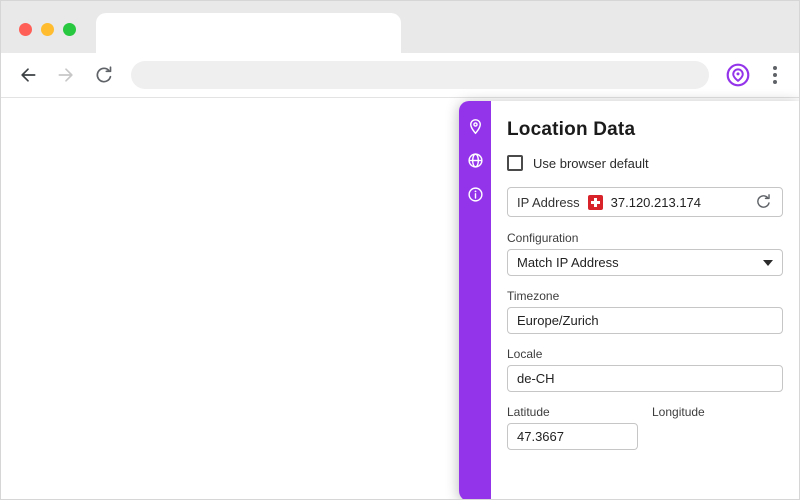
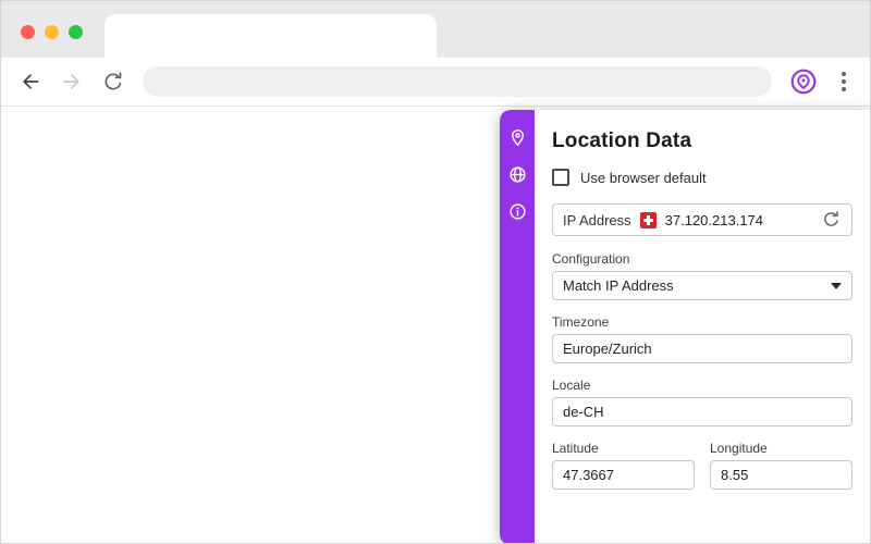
  Location Data
  Use browser default
  IP Address
  37.120.213.174
  Configuration
  Match IP Address
  Timezone
  Europe/Zurich
  Locale
  de-CH
  Latitude
  47.3667
  Longitude
+ 8.55
